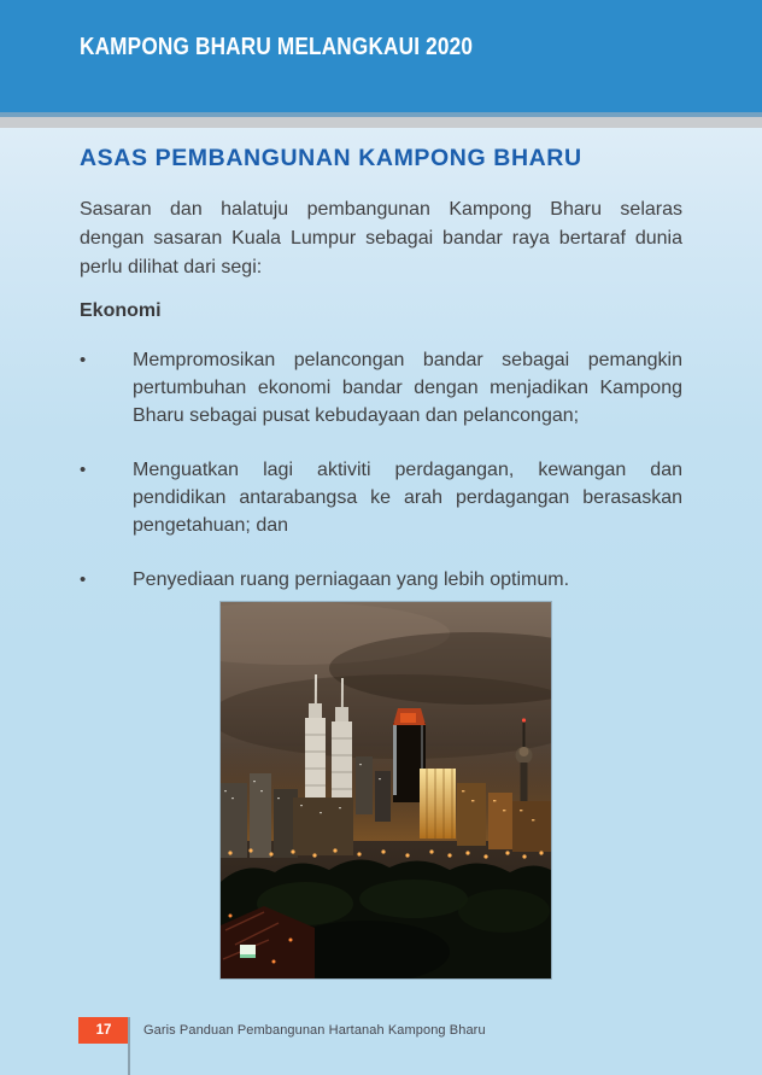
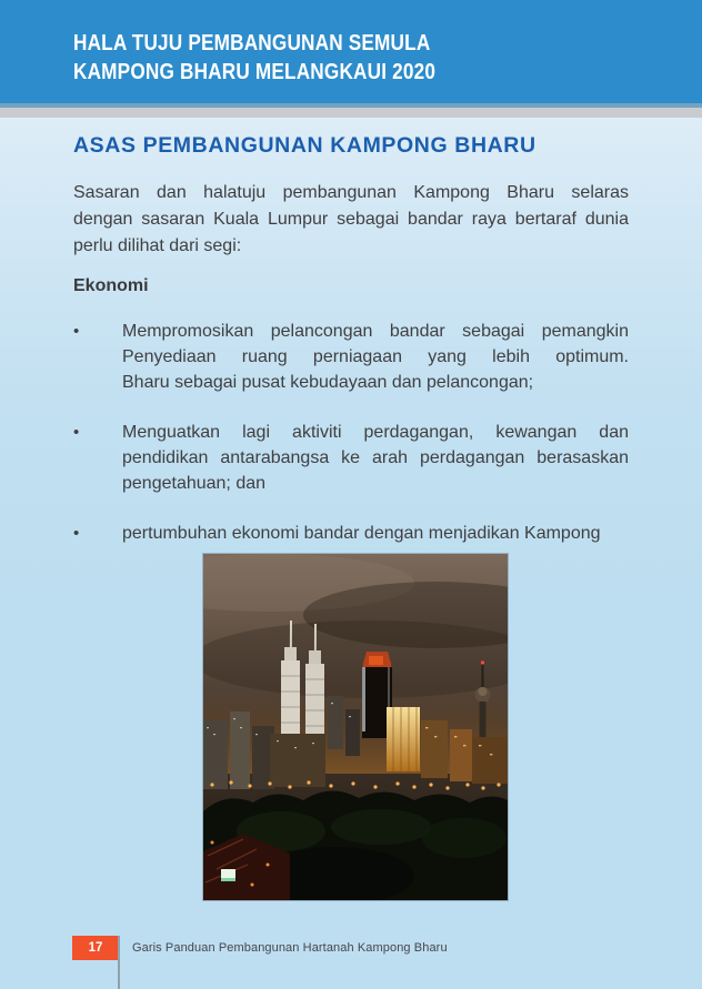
+ HALA TUJU PEMBANGUNAN SEMULA
  KAMPONG BHARU MELANGKAUI 2020
  ASAS PEMBANGUNAN KAMPONG BHARU
  Sasaran dan halatuju pembangunan Kampong Bharu selaras
  dengan sasaran Kuala Lumpur sebagai bandar raya bertaraf dunia
  perlu dilihat dari segi:
  Ekonomi
  •
  Mempromosikan pelancongan bandar sebagai pemangkin
- pertumbuhan ekonomi bandar dengan menjadikan Kampong
+ Penyediaan ruang perniagaan yang lebih optimum.
  Bharu sebagai pusat kebudayaan dan pelancongan;
  •
  Menguatkan lagi aktiviti perdagangan, kewangan dan
  pendidikan antarabangsa ke arah perdagangan berasaskan
  pengetahuan; dan
  •
- Penyediaan ruang perniagaan yang lebih optimum.
+ pertumbuhan ekonomi bandar dengan menjadikan Kampong
  17
  Garis Panduan Pembangunan Hartanah Kampong Bharu
